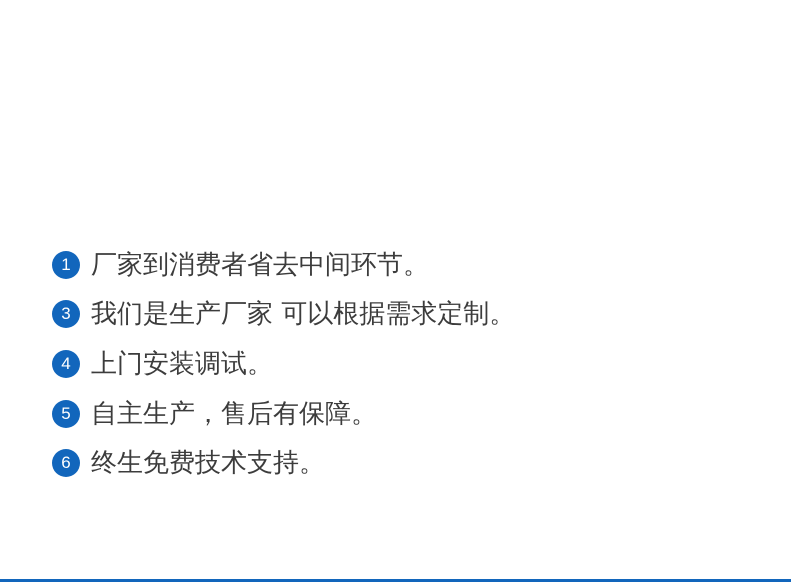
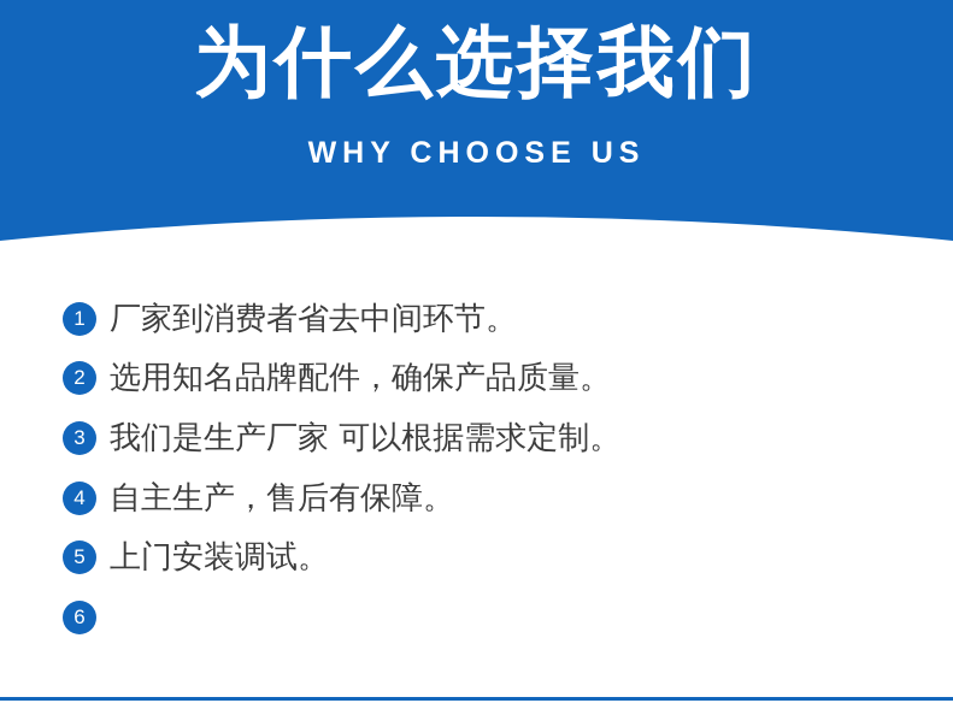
+ 为什么选择我们
+ WHY CHOOSE US
  1
  厂家到消费者省去中间环节。
+ 2
+ 选用知名品牌配件，确保产品质量。
  3
  我们是生产厂家 可以根据需求定制。
  4
- 上门安装调试。
+ 自主生产，售后有保障。
  5
- 自主生产，售后有保障。
+ 上门安装调试。
  6
- 终生免费技术支持。
